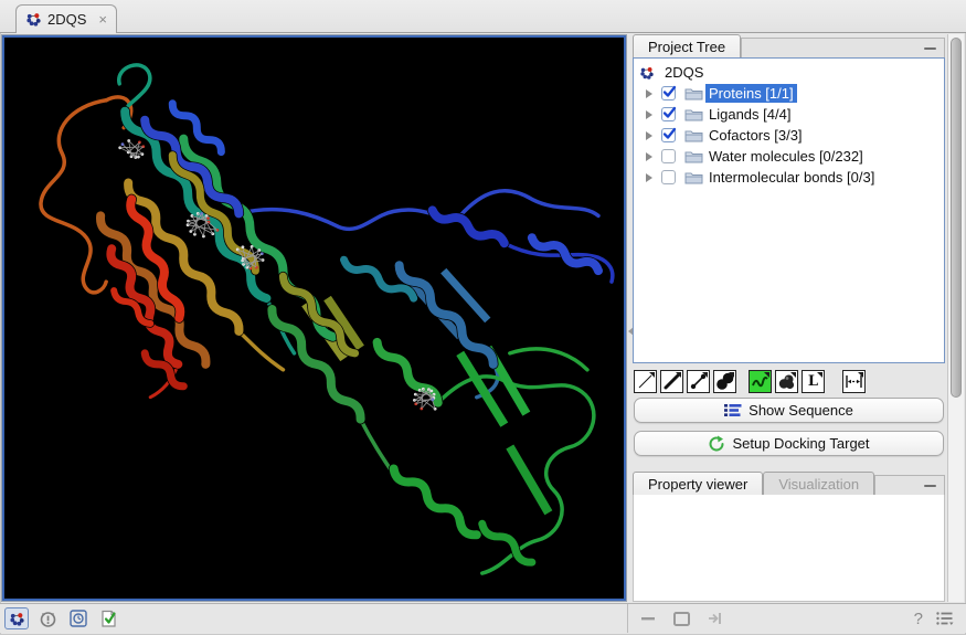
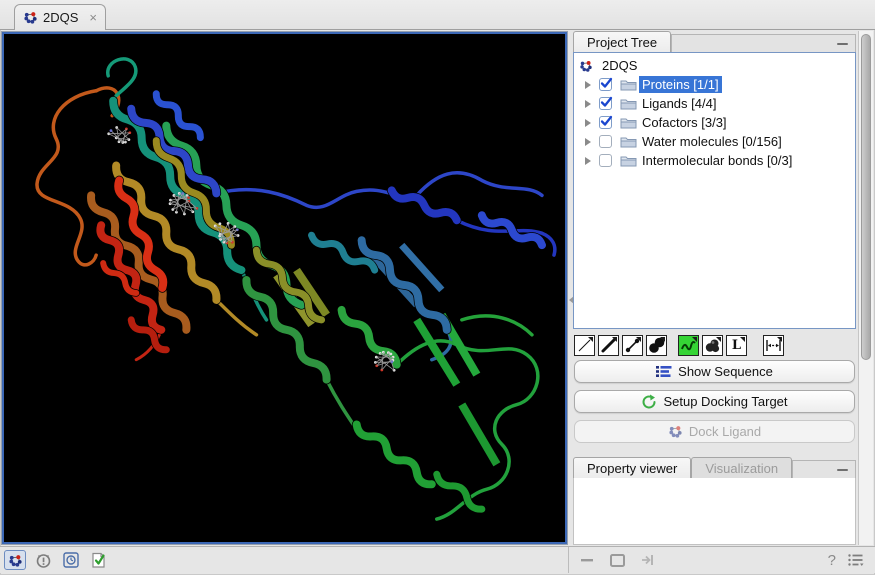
  2DQS
  ×
  Project Tree
  2DQS
  Proteins [1/1]
  Ligands [4/4]
  Cofactors [3/3]
- Water molecules [0/232]
+ Water molecules [0/156]
  Intermolecular bonds [0/3]
  L
  Show Sequence
  Setup Docking Target
+ Dock Ligand
  Property viewer
  Visualization
  ?
